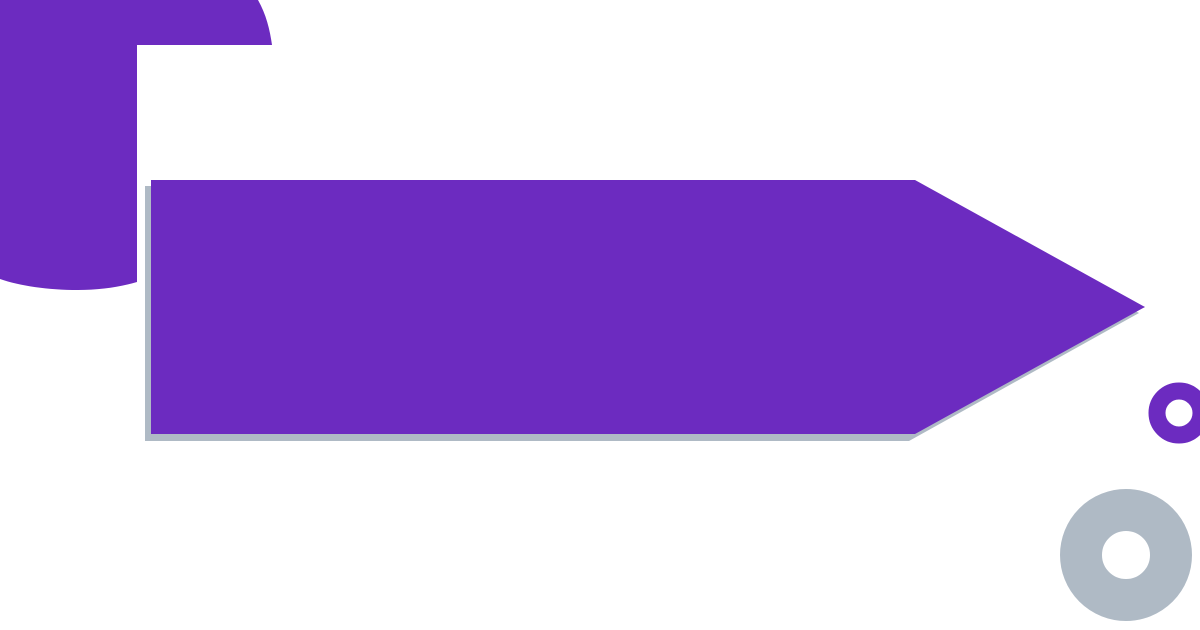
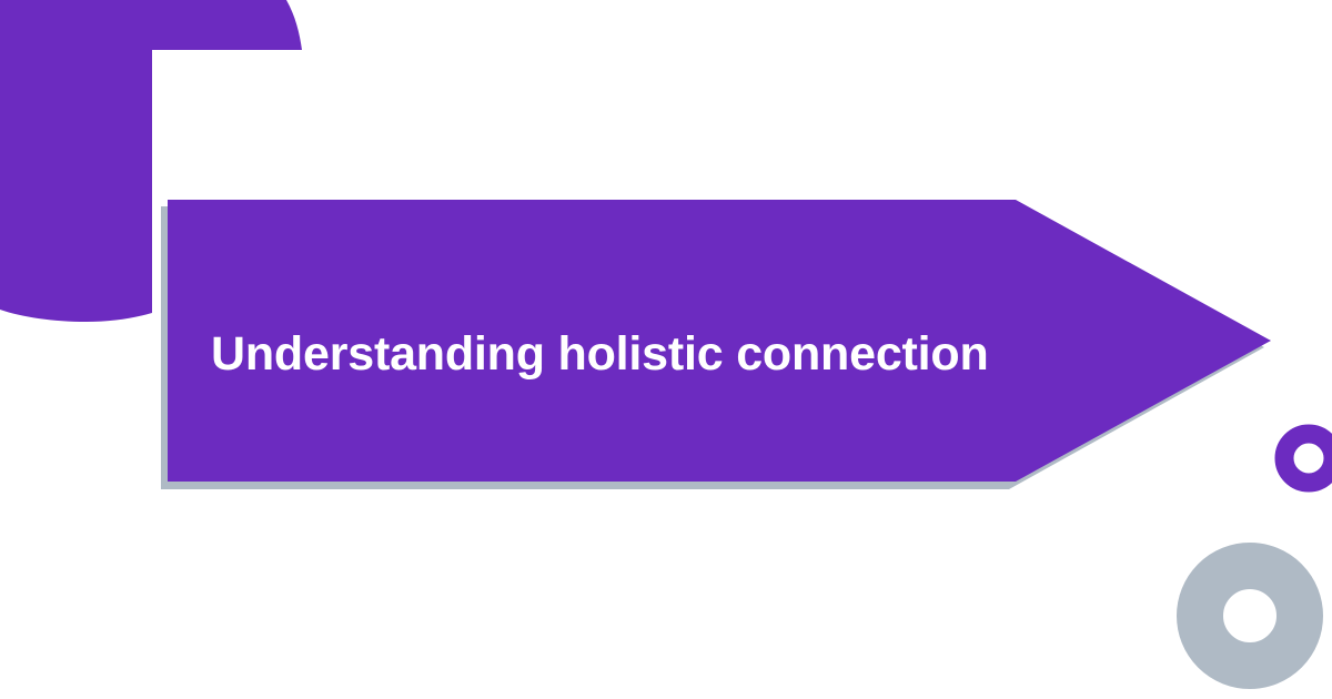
+ Understanding holistic connection
